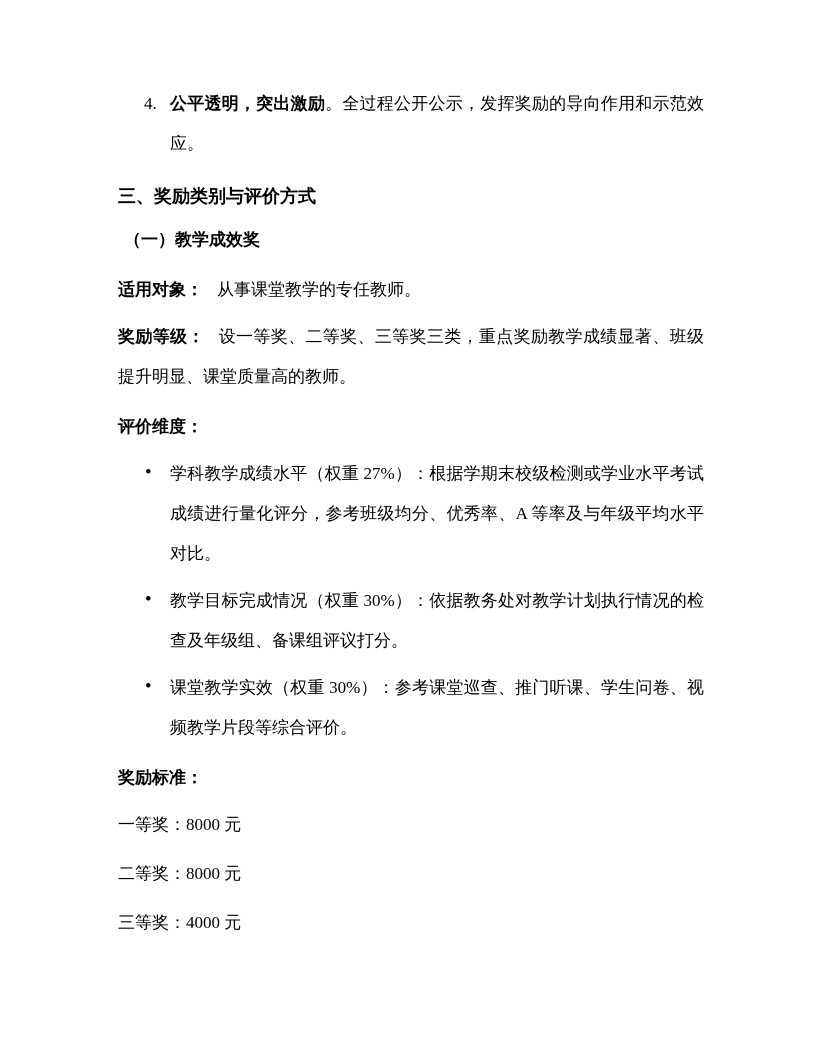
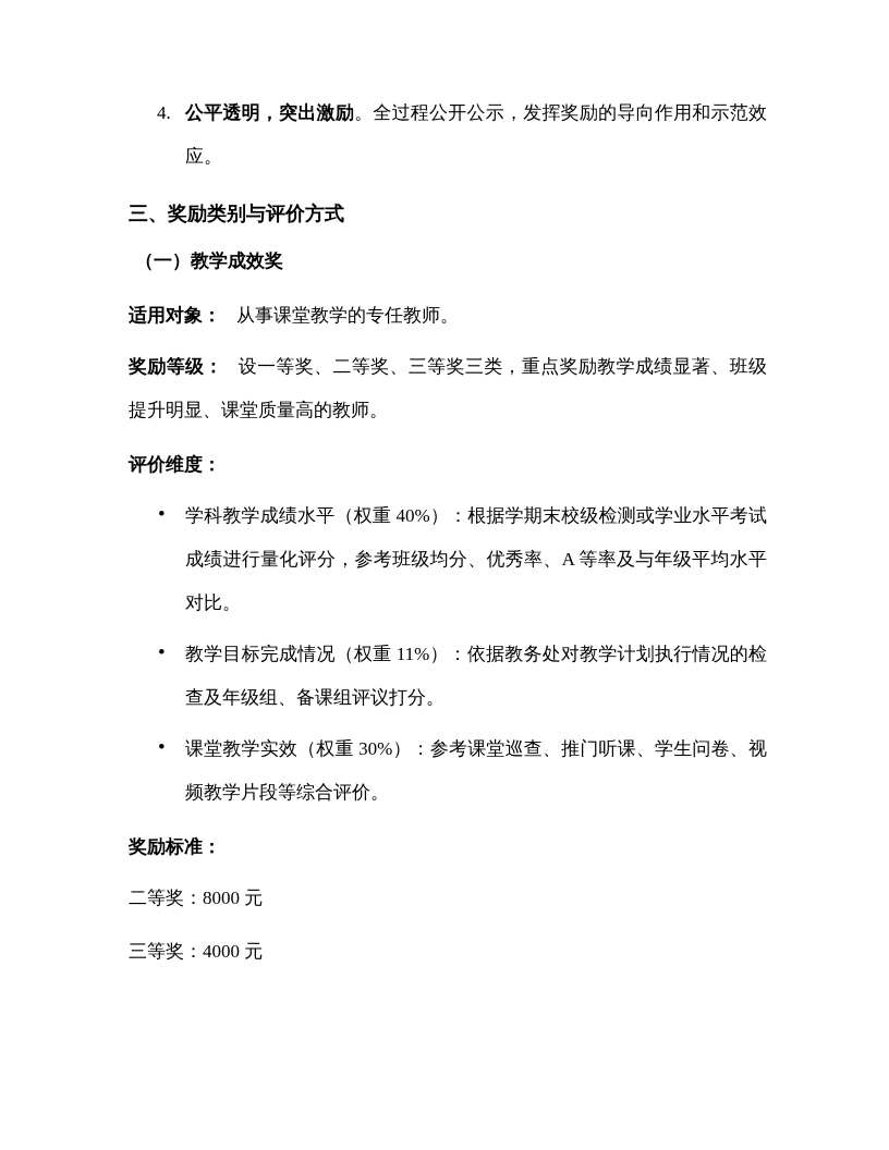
  4.
  公平透明，突出激励。全过程公开公示，发挥奖励的导向作用和示范效应。
  三、奖励类别与评价方式
  （一）教学成效奖
  适用对象： 从事课堂教学的专任教师。
  奖励等级： 设一等奖、二等奖、三等奖三类，重点奖励教学成绩显著、班级提升明显、课堂质量高的教师。
  评价维度：
  •
- 学科教学成绩水平（权重 27%）：根据学期末校级检测或学业水平考试成绩进行量化评分，参考班级均分、优秀率、A 等率及与年级平均水平对比。
+ 学科教学成绩水平（权重 40%）：根据学期末校级检测或学业水平考试成绩进行量化评分，参考班级均分、优秀率、A 等率及与年级平均水平对比。
  •
- 教学目标完成情况（权重 30%）：依据教务处对教学计划执行情况的检查及年级组、备课组评议打分。
+ 教学目标完成情况（权重 11%）：依据教务处对教学计划执行情况的检查及年级组、备课组评议打分。
  •
  课堂教学实效（权重 30%）：参考课堂巡查、推门听课、学生问卷、视频教学片段等综合评价。
  奖励标准：
- 一等奖：8000 元
  二等奖：8000 元
  三等奖：4000 元
